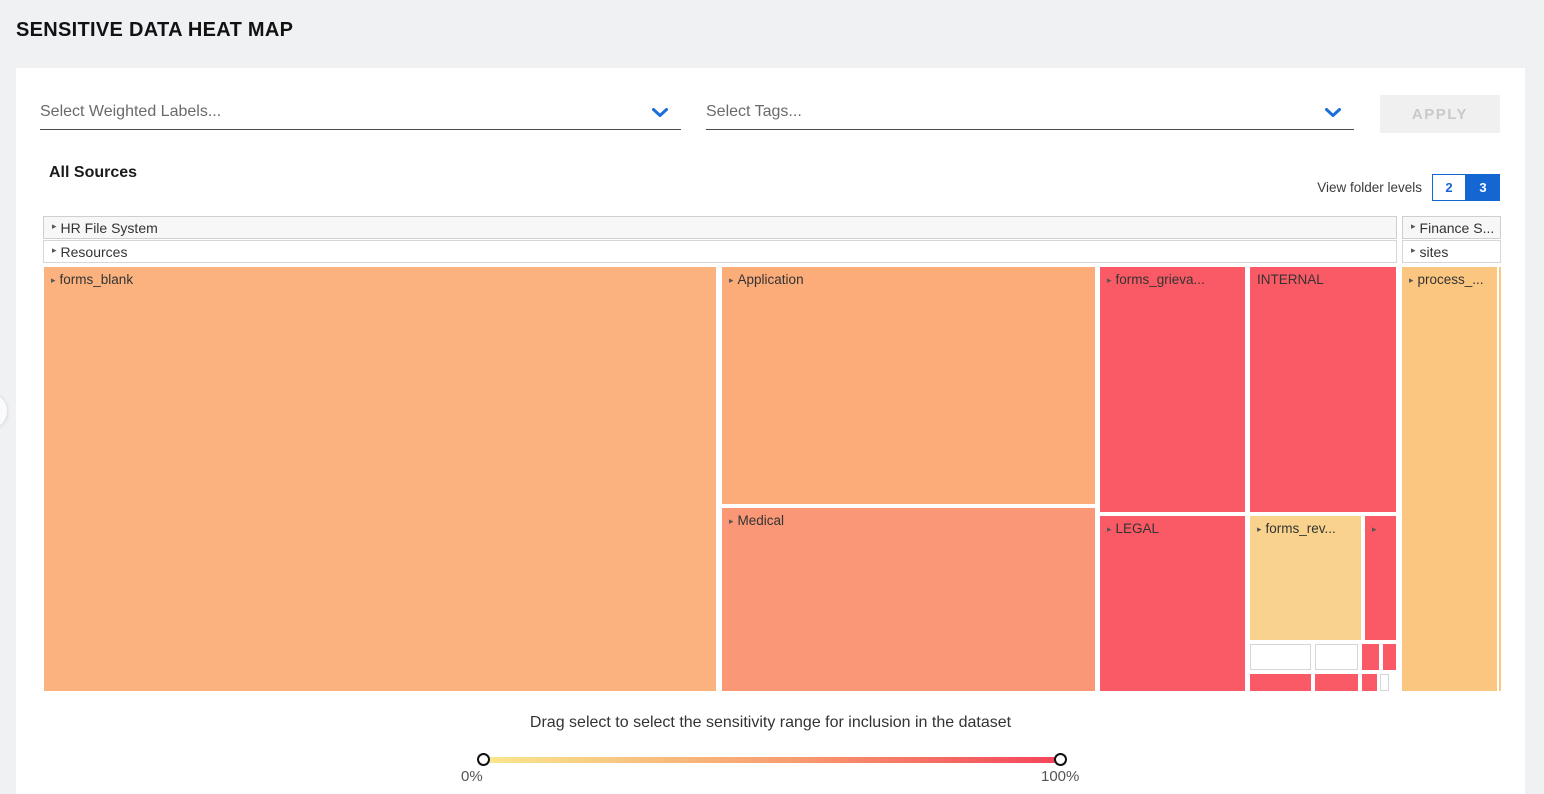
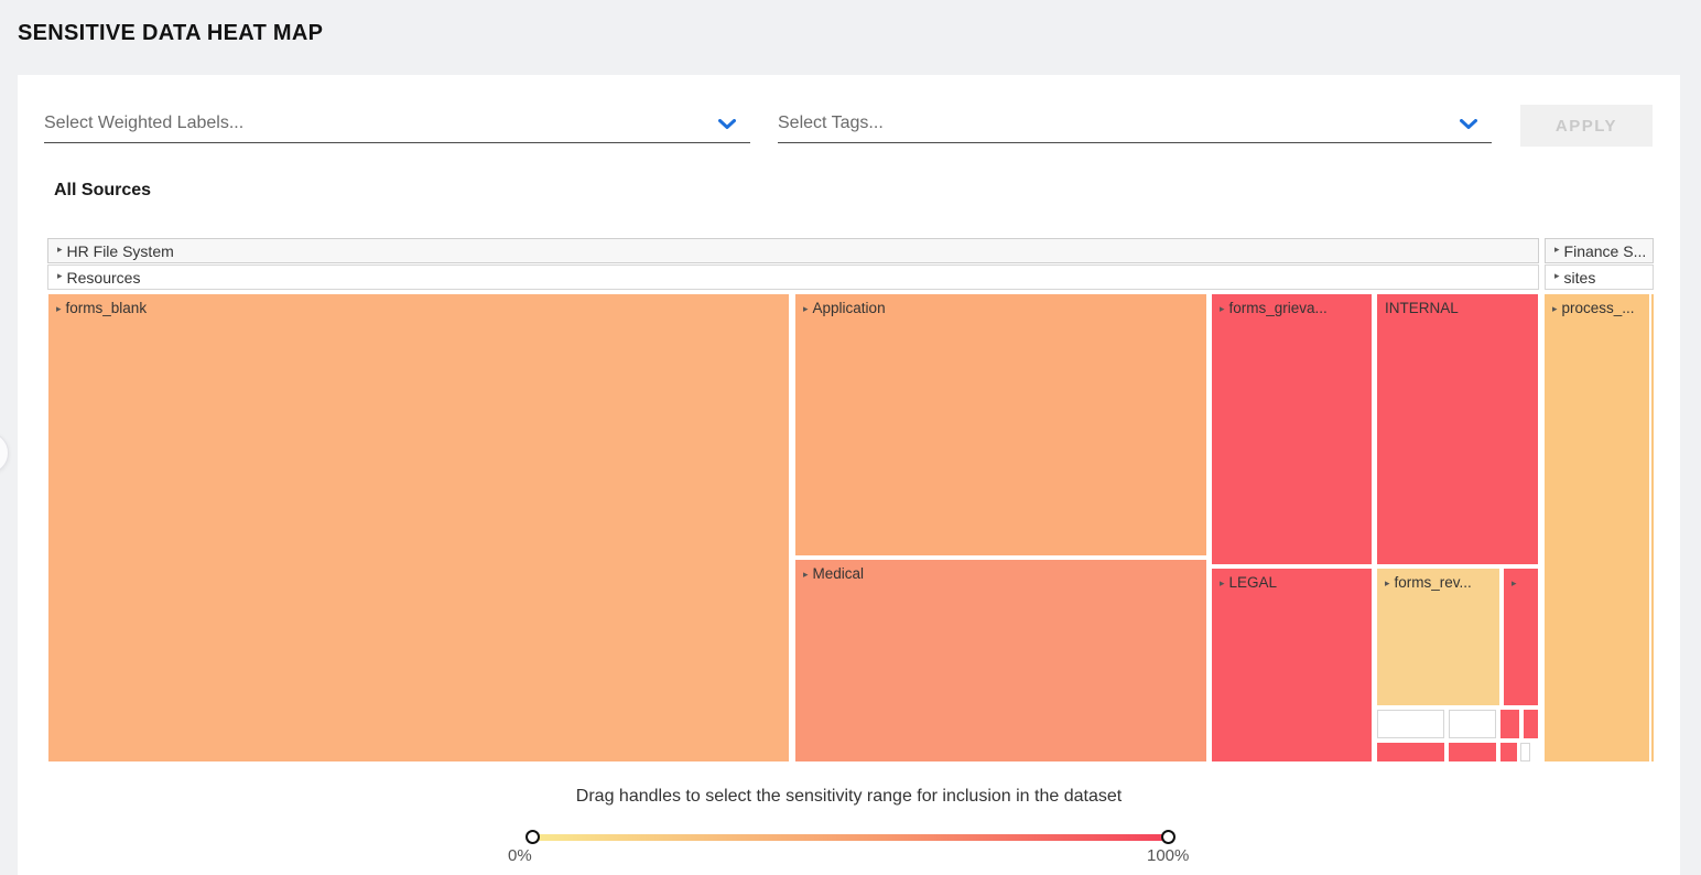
  SENSITIVE DATA HEAT MAP
  Select Weighted Labels...
  Select Tags...
  APPLY
  All Sources
- View folder levels
- 2
- 3
  ▸
  HR File System
  ▸
  Finance S...
  ▸
  Resources
  ▸
  sites
  ▸ forms_blank
  ▸ Application
  ▸ Medical
  ▸ forms_grieva...
  INTERNAL
  ▸ LEGAL
  ▸ forms_rev...
  ▸
  ▸ process_...
- Drag select to select the sensitivity range for inclusion in the dataset
+ Drag handles to select the sensitivity range for inclusion in the dataset
  0%
  100%
